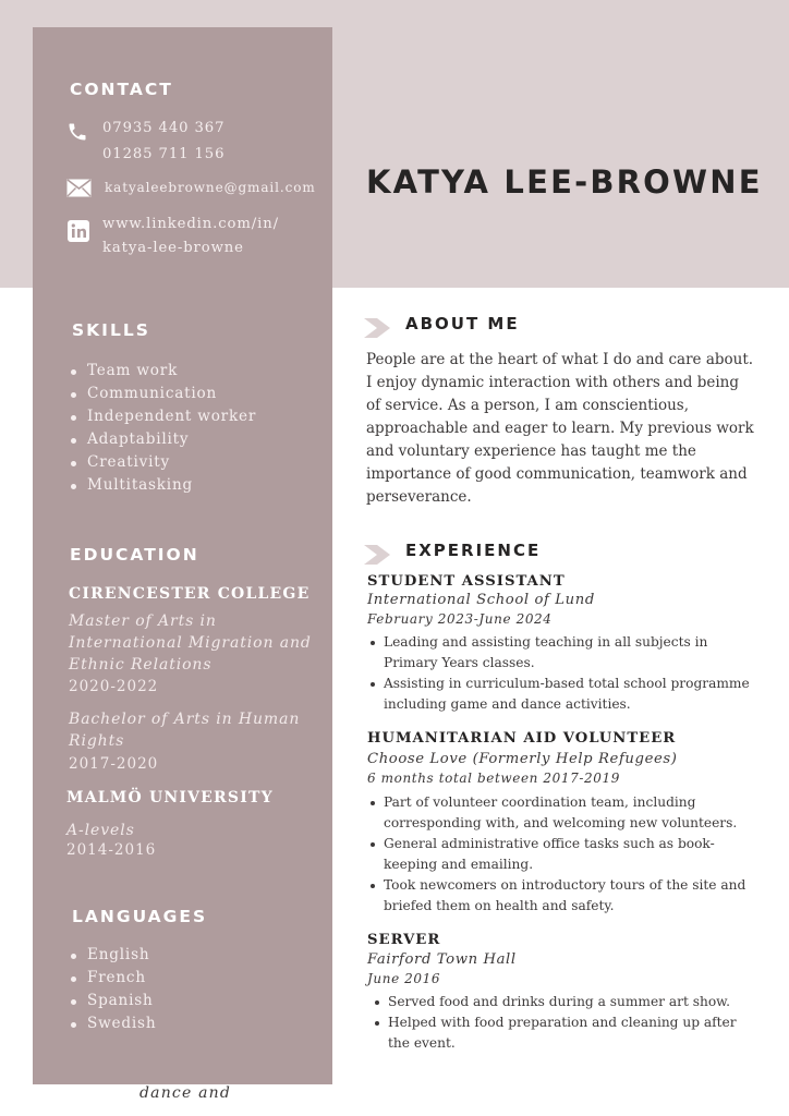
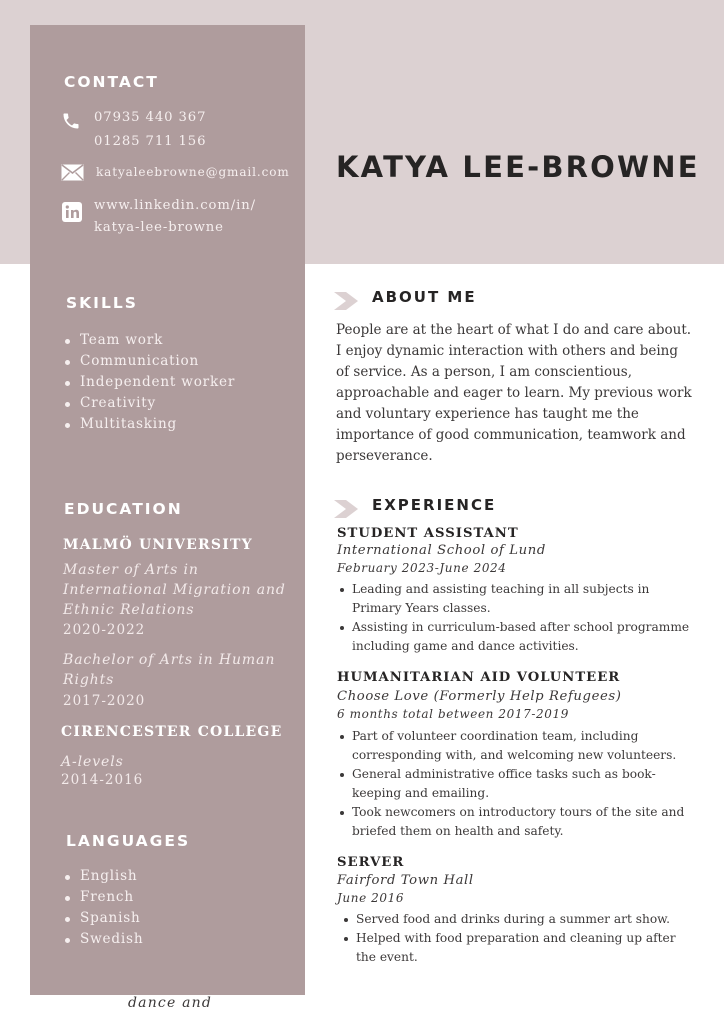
  CONTACT
  07935 440 367
  01285 711 156
  katyaleebrowne@gmail.com
  www.linkedin.com/in/
  katya-lee-browne
  SKILLS
  Team work
  Communication
  Independent worker
- Adaptability
  Creativity
  Multitasking
  EDUCATION
- CIRENCESTER COLLEGE
+ MALMÖ UNIVERSITY
  Master of Arts in International Migration and Ethnic Relations
  2020-2022
  Bachelor of Arts in Human Rights
  2017-2020
- MALMÖ UNIVERSITY
+ CIRENCESTER COLLEGE
  A-levels
  2014-2016
  LANGUAGES
  English
  French
  Spanish
  Swedish
  dance and
  KATYA LEE-BROWNE
  ABOUT ME
  People are at the heart of what I do and care about. I enjoy dynamic interaction with others and being of service. As a person, I am conscientious, approachable and eager to learn. My previous work and voluntary experience has taught me the importance of good communication, teamwork and perseverance.
  EXPERIENCE
  STUDENT ASSISTANT
  International School of Lund
  February 2023-June 2024
  Leading and assisting teaching in all subjects in Primary Years classes.
- Assisting in curriculum-based total school programme including game and dance activities.
+ Assisting in curriculum-based after school programme including game and dance activities.
  HUMANITARIAN AID VOLUNTEER
  Choose Love (Formerly Help Refugees)
  6 months total between 2017-2019
  Part of volunteer coordination team, including corresponding with, and welcoming new volunteers.
  General administrative office tasks such as book-keeping and emailing.
  Took newcomers on introductory tours of the site and briefed them on health and safety.
  SERVER
  Fairford Town Hall
  June 2016
  Served food and drinks during a summer art show.
  Helped with food preparation and cleaning up after the event.
